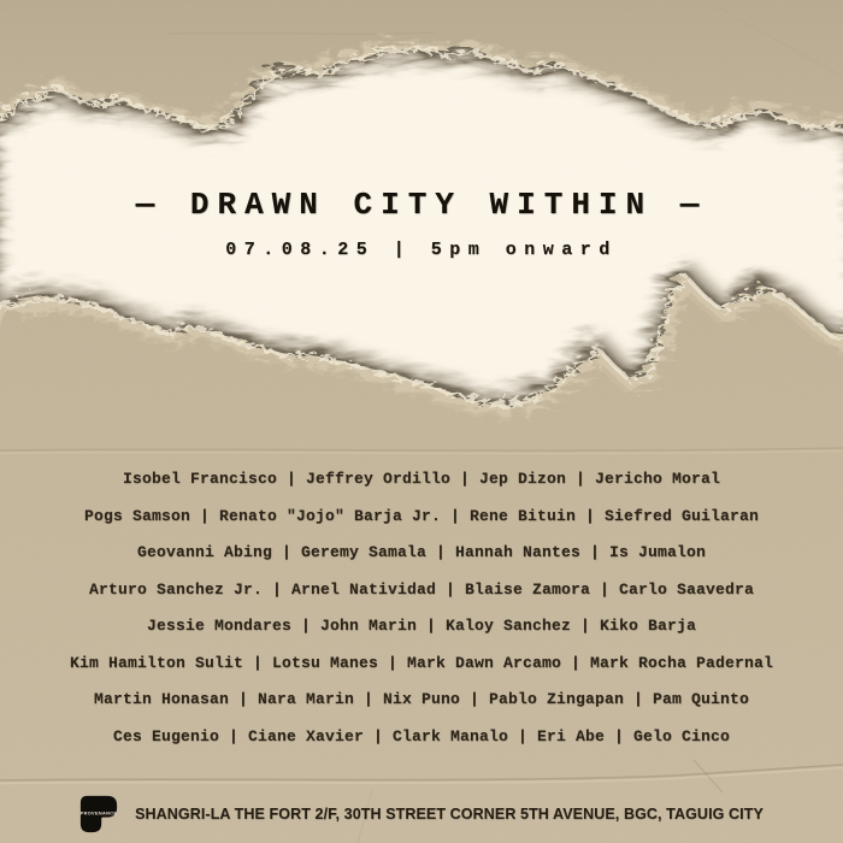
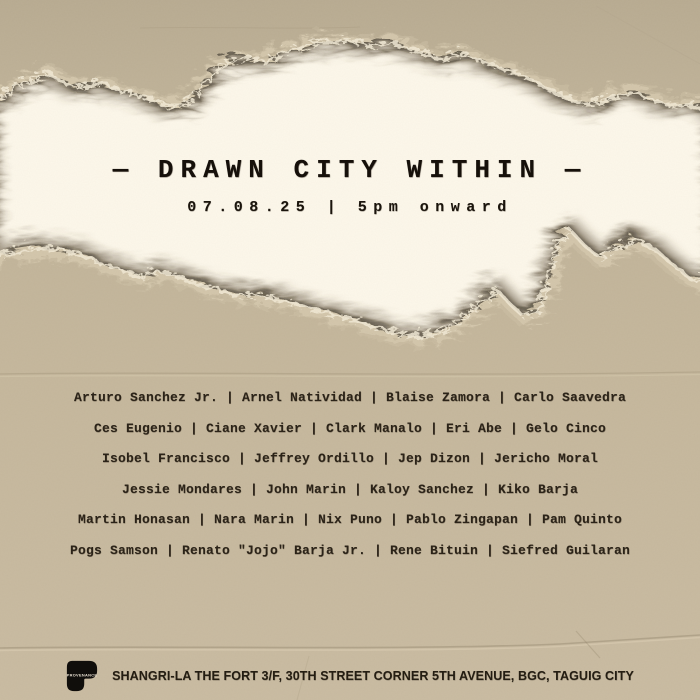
  — DRAWN CITY WITHIN —
  07.08.25 | 5pm onward
- Isobel Francisco | Jeffrey Ordillo | Jep Dizon | Jericho Moral
+ Arturo Sanchez Jr. | Arnel Natividad | Blaise Zamora | Carlo Saavedra
- Pogs Samson | Renato "Jojo" Barja Jr. | Rene Bituin | Siefred Guilaran
+ Ces Eugenio | Ciane Xavier | Clark Manalo | Eri Abe | Gelo Cinco
- Geovanni Abing | Geremy Samala | Hannah Nantes | Is Jumalon
- Arturo Sanchez Jr. | Arnel Natividad | Blaise Zamora | Carlo Saavedra
+ Isobel Francisco | Jeffrey Ordillo | Jep Dizon | Jericho Moral
  Jessie Mondares | John Marin | Kaloy Sanchez | Kiko Barja
- Kim Hamilton Sulit | Lotsu Manes | Mark Dawn Arcamo | Mark Rocha Padernal
  Martin Honasan | Nara Marin | Nix Puno | Pablo Zingapan | Pam Quinto
- Ces Eugenio | Ciane Xavier | Clark Manalo | Eri Abe | Gelo Cinco
+ Pogs Samson | Renato "Jojo" Barja Jr. | Rene Bituin | Siefred Guilaran
- SHANGRI-LA THE FORT 2/F, 30TH STREET CORNER 5TH AVENUE, BGC, TAGUIG CITY
+ SHANGRI-LA THE FORT 3/F, 30TH STREET CORNER 5TH AVENUE, BGC, TAGUIG CITY
